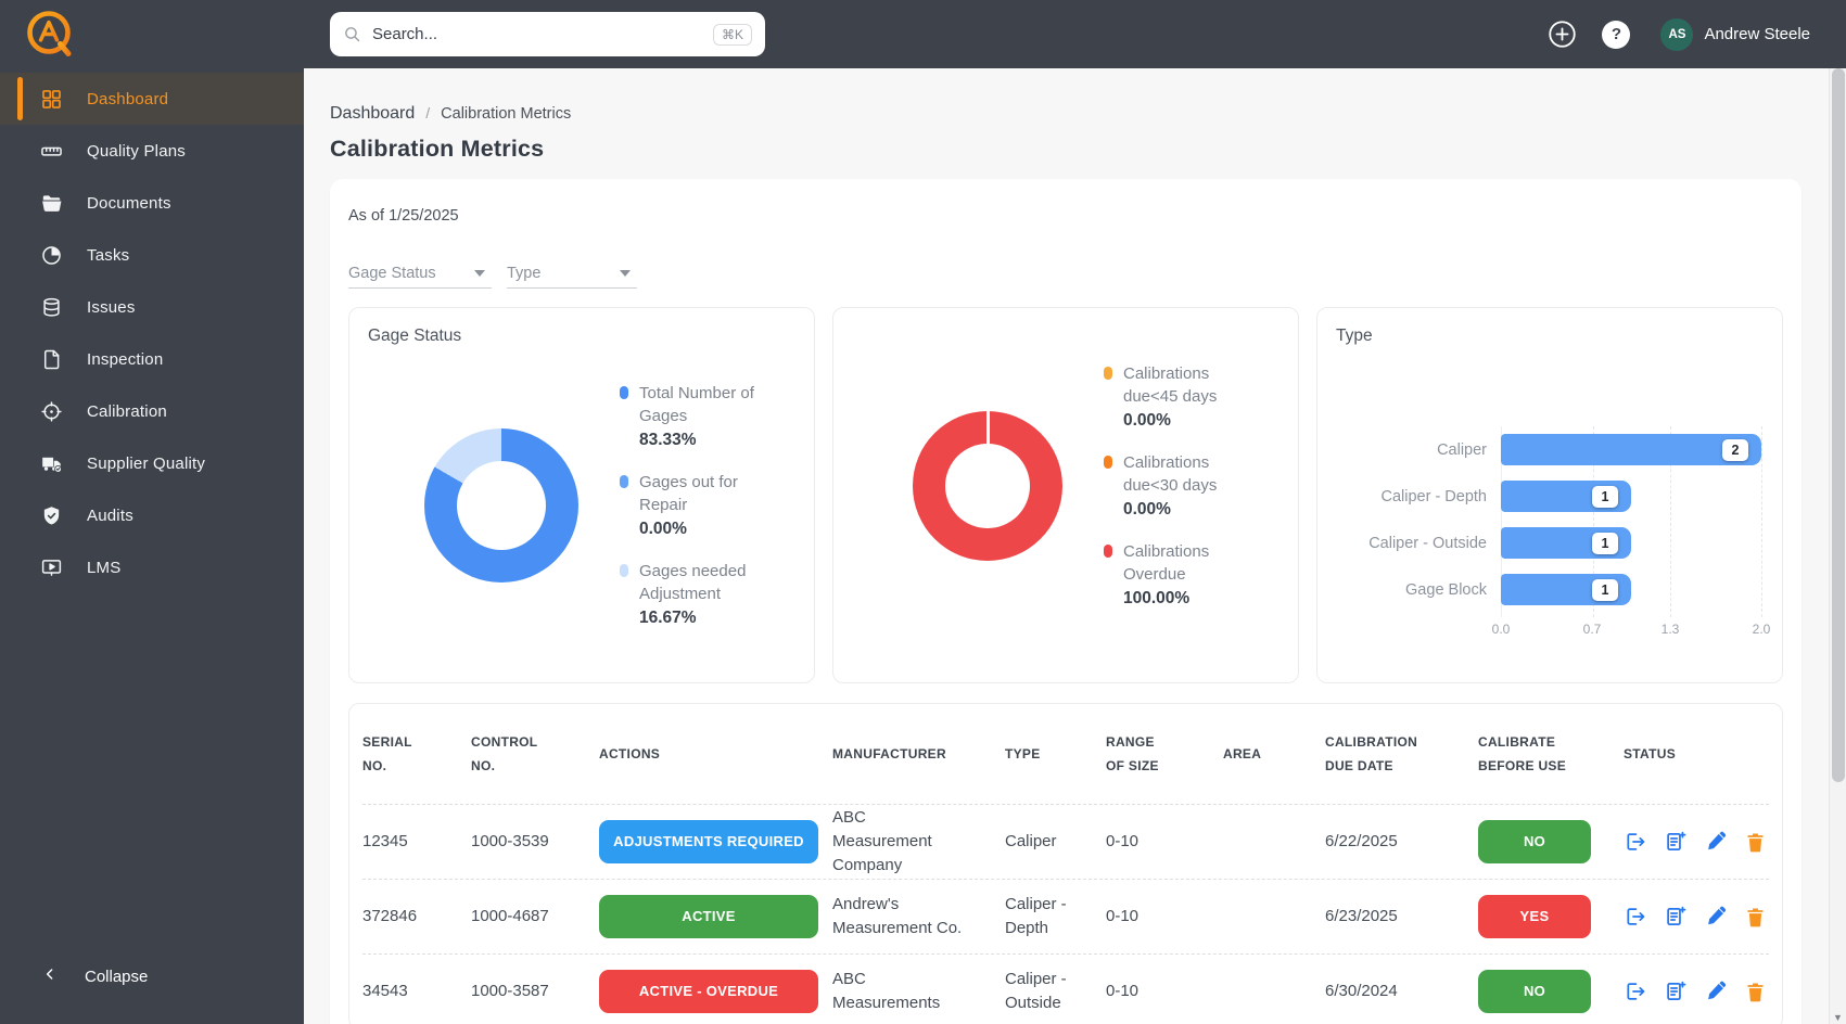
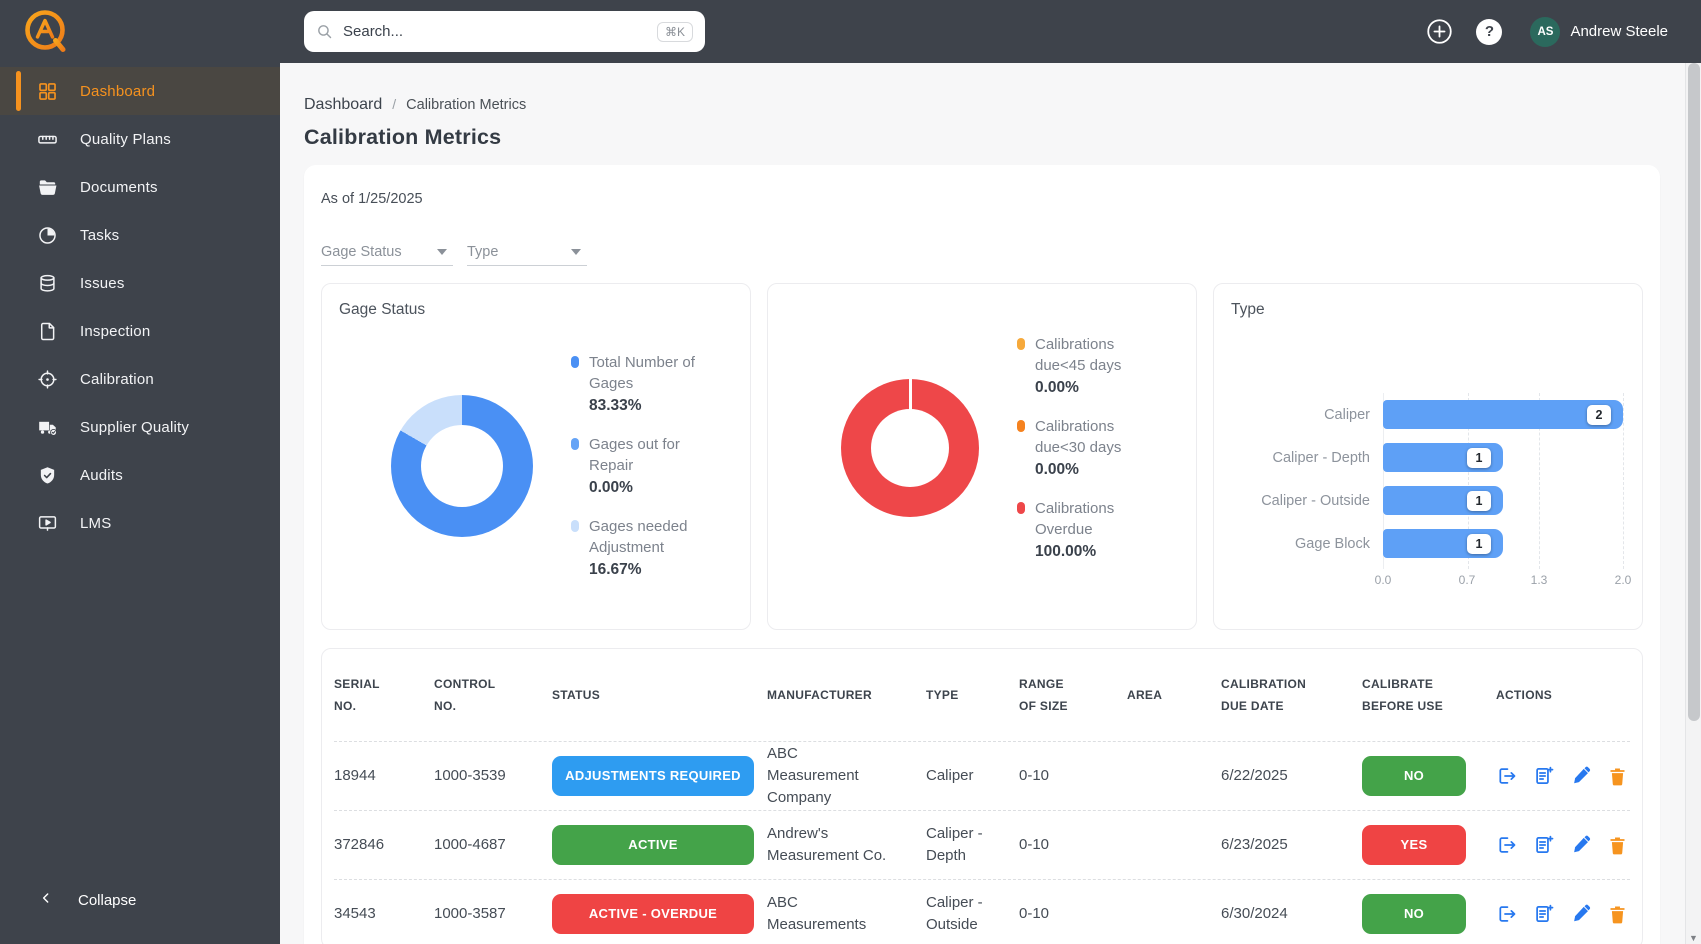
  Search...
  ⌘K
  ?
  AS
  Andrew Steele
  Dashboard
  Quality Plans
  Documents
  Tasks
  Issues
  Inspection
  Calibration
  Supplier Quality
  Audits
  LMS
  Collapse
  Dashboard
  /
  Calibration Metrics
  Calibration Metrics
  As of 1/25/2025
  Gage Status
  Type
  Gage Status
  Total Number of Gages
  83.33%
  Gages out for Repair
  0.00%
  Gages needed Adjustment
  16.67%
  Calibrations due<45 days
  0.00%
  Calibrations due<30 days
  0.00%
  Calibrations Overdue
  100.00%
  Type
  Caliper
  Caliper - Depth
  Caliper - Outside
  Gage Block
  2
  1
  1
  1
  0.0
  0.7
  1.3
  2.0
  SERIAL
  NO.
  CONTROL
  NO.
- ACTIONS
+ STATUS
  MANUFACTURER
  TYPE
  RANGE
  OF SIZE
  AREA
  CALIBRATION
  DUE DATE
  CALIBRATE
  BEFORE USE
- STATUS
+ ACTIONS
- 12345
+ 18944
  1000-3539
  ADJUSTMENTS REQUIRED
  ABC Measurement Company
  Caliper
  0-10
  6/22/2025
  NO
  372846
  1000-4687
  ACTIVE
  Andrew's Measurement Co.
  Caliper - Depth
  0-10
  6/23/2025
  YES
  34543
  1000-3587
  ACTIVE - OVERDUE
  ABC Measurements
  Caliper - Outside
  0-10
  6/30/2024
  NO
  ▼
